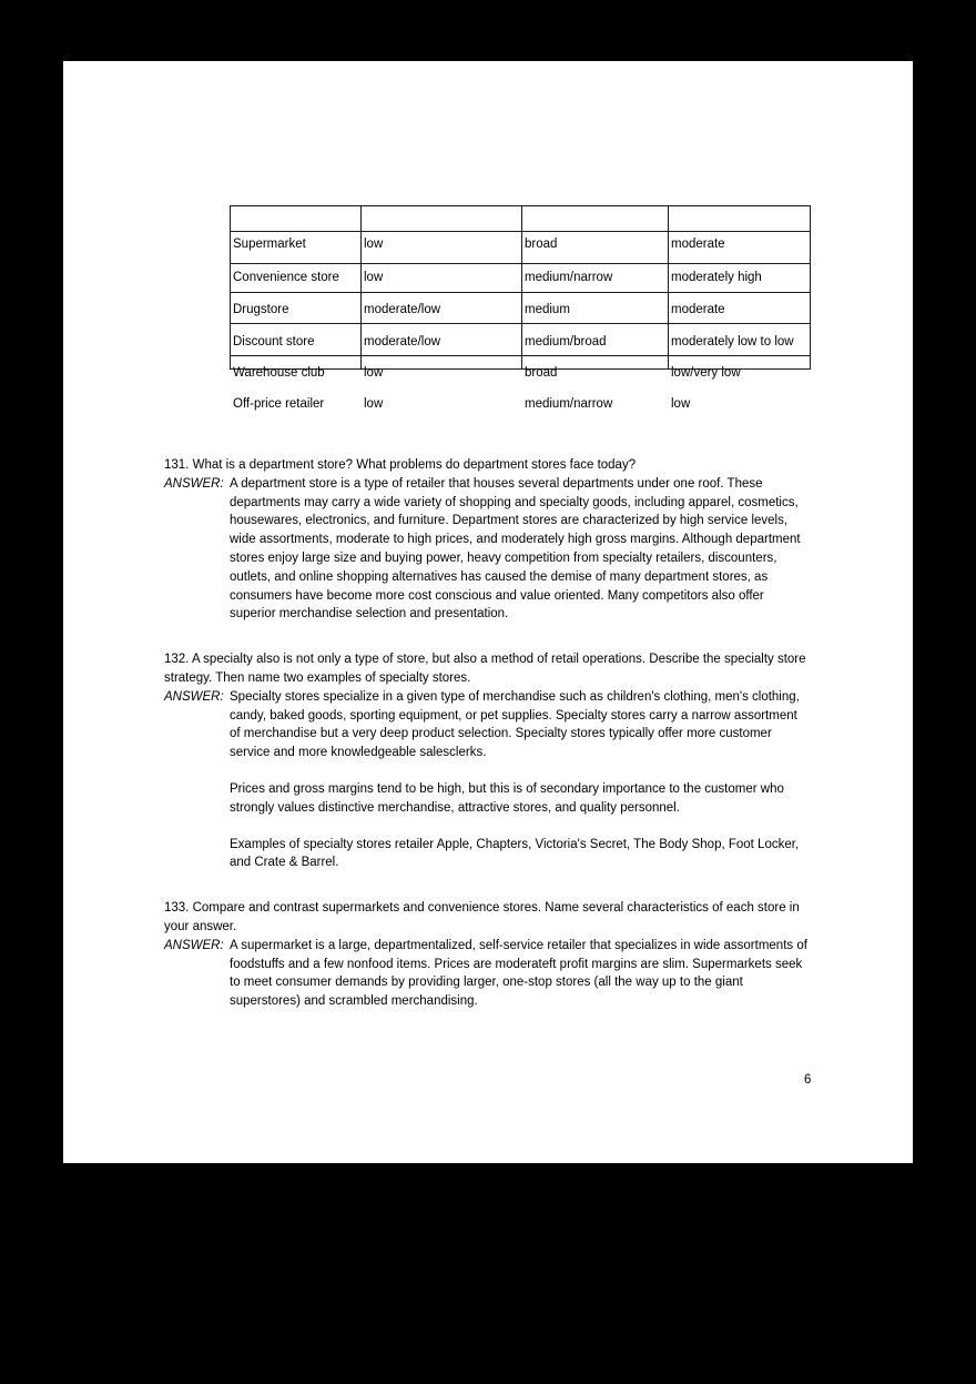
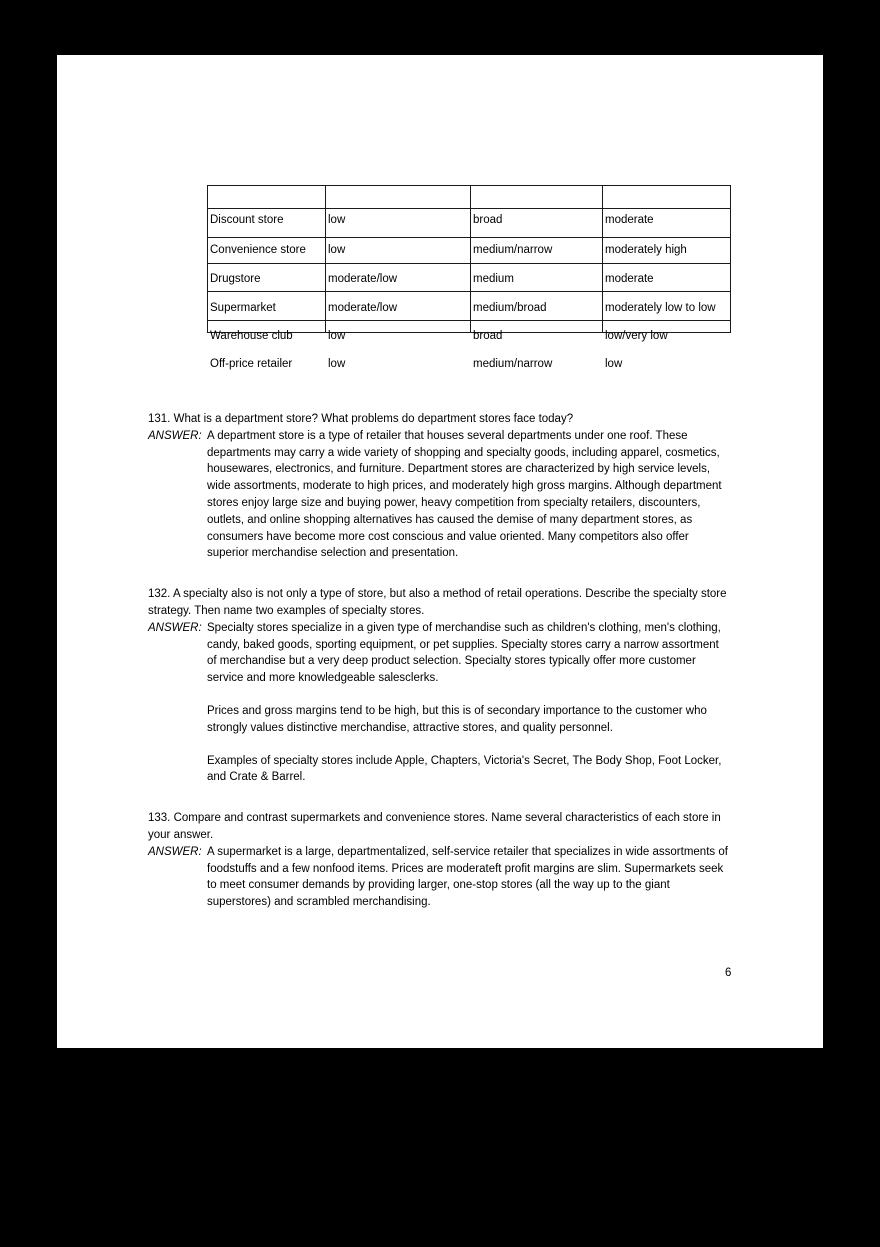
- Supermarket
+ Discount store
  low
  broad
  moderate
  Convenience store
  low
  medium/narrow
  moderately high
  Drugstore
  moderate/low
  medium
  moderate
- Discount store
+ Supermarket
  moderate/low
  medium/broad
  moderately low to low
  Warehouse club
  low
  broad
  low/very low
  Off-price retailer
  low
  medium/narrow
  low
  131. What is a department store? What problems do department stores face today?
  ANSWER:
  A department store is a type of retailer that houses several departments under one roof. These departments may carry a wide variety of shopping and specialty goods, including apparel, cosmetics, housewares, electronics, and furniture. Department stores are characterized by high service levels, wide assortments, moderate to high prices, and moderately high gross margins. Although department stores enjoy large size and buying power, heavy competition from specialty retailers, discounters, outlets, and online shopping alternatives has caused the demise of many department stores, as consumers have become more cost conscious and value oriented. Many competitors also offer superior merchandise selection and presentation.
  132. A specialty also is not only a type of store, but also a method of retail operations. Describe the specialty store strategy. Then name two examples of specialty stores.
  ANSWER:
  Specialty stores specialize in a given type of merchandise such as children's clothing, men's clothing, candy, baked goods, sporting equipment, or pet supplies. Specialty stores carry a narrow assortment of merchandise but a very deep product selection. Specialty stores typically offer more customer service and more knowledgeable salesclerks.
  Prices and gross margins tend to be high, but this is of secondary importance to the customer who strongly values distinctive merchandise, attractive stores, and quality personnel.
- Examples of specialty stores retailer Apple, Chapters, Victoria's Secret, The Body Shop, Foot Locker, and Crate & Barrel.
+ Examples of specialty stores include Apple, Chapters, Victoria's Secret, The Body Shop, Foot Locker, and Crate & Barrel.
  133. Compare and contrast supermarkets and convenience stores. Name several characteristics of each store in your answer.
  ANSWER:
  A supermarket is a large, departmentalized, self-service retailer that specializes in wide assortments of foodstuffs and a few nonfood items. Prices are moderateft profit margins are slim. Supermarkets seek to meet consumer demands by providing larger, one-stop stores (all the way up to the giant superstores) and scrambled merchandising.
  6
